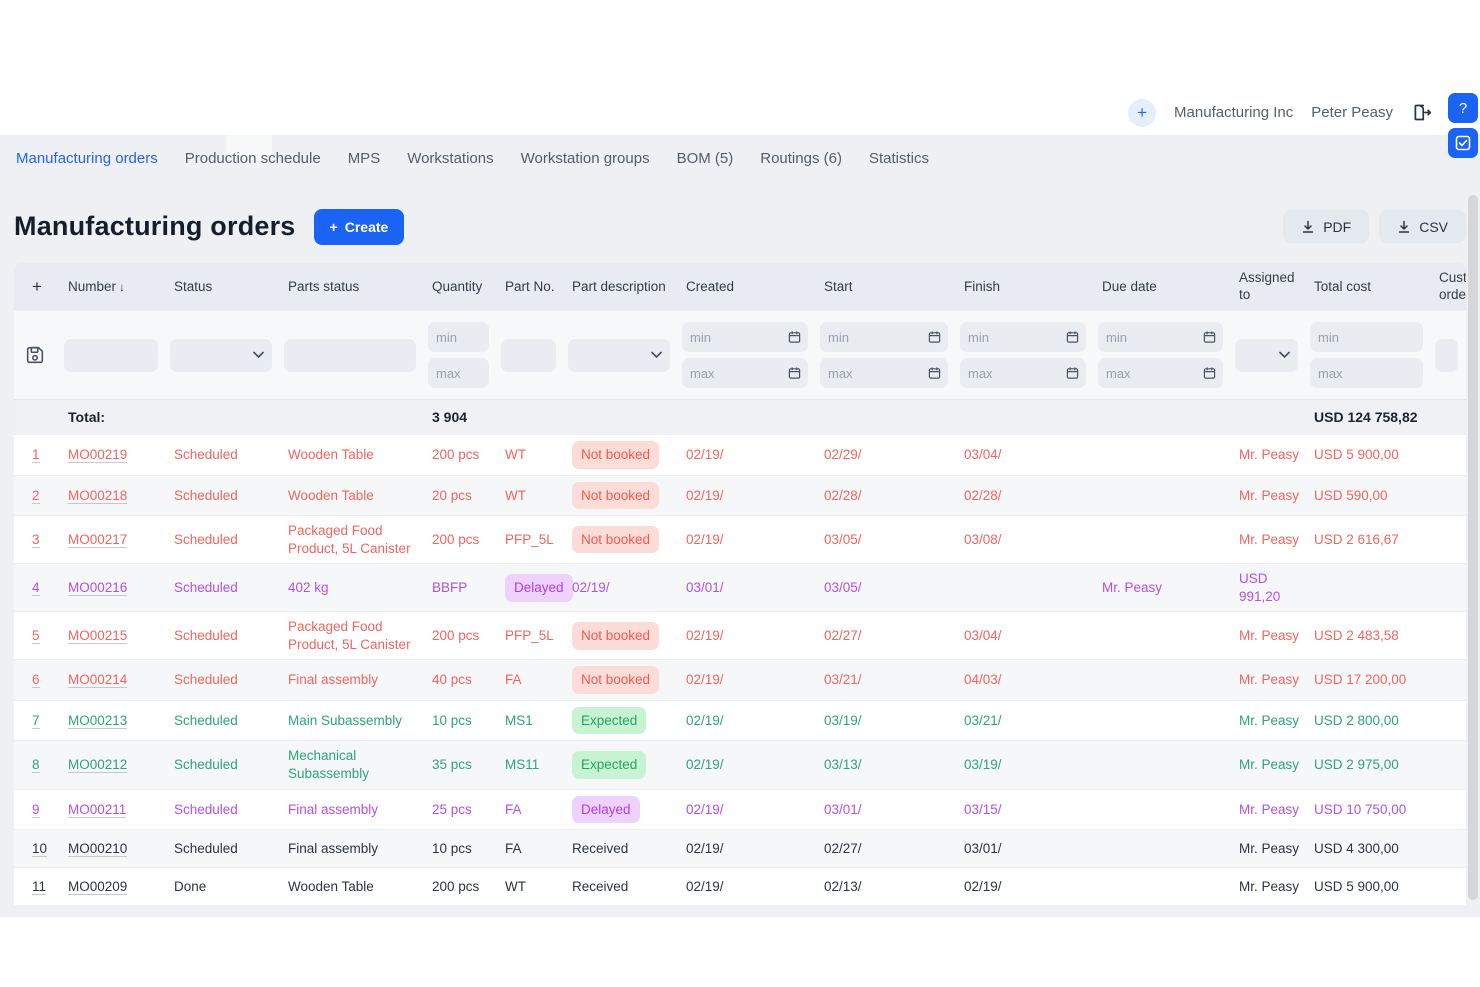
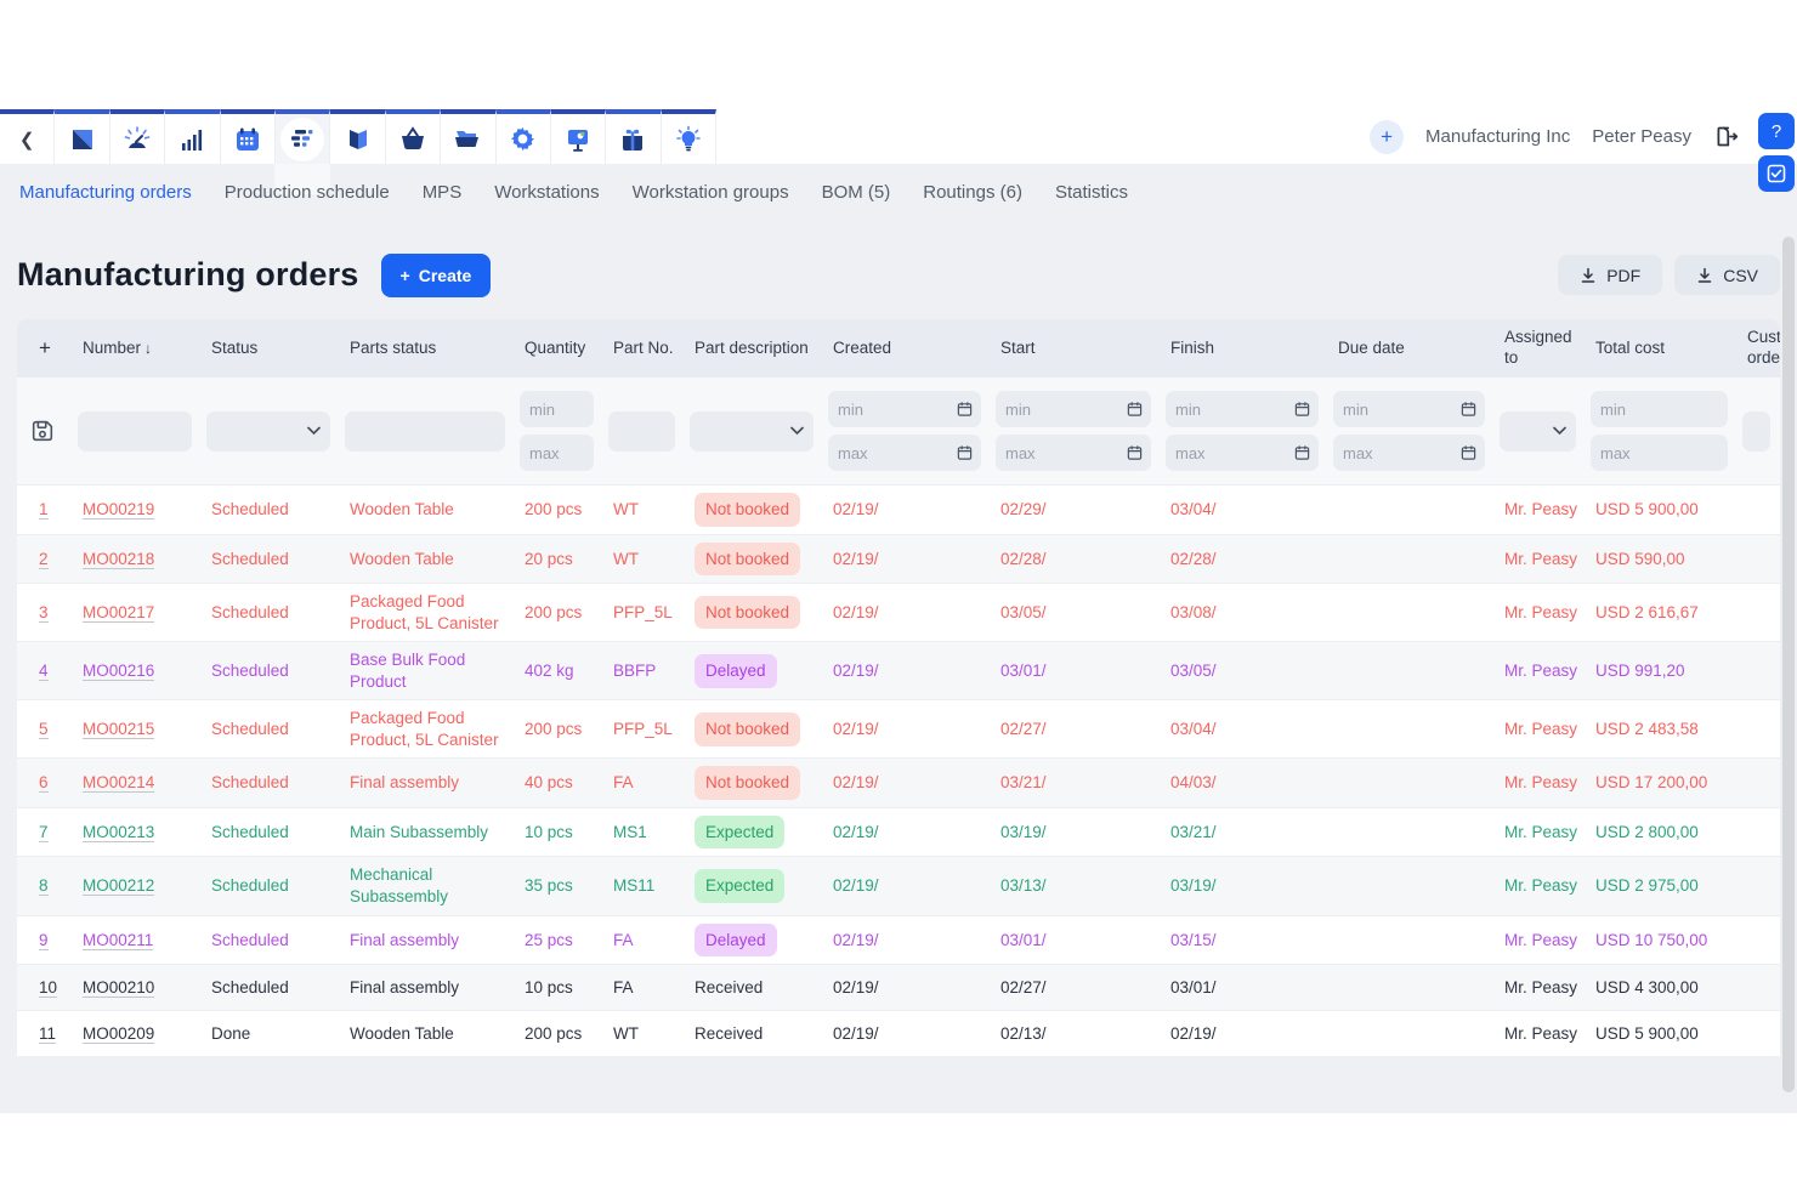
+ ❮
  +
  Manufacturing Inc
  Peter Peasy
  ?
  Manufacturing orders
  Production schedule
  MPS
  Workstations
  Workstation groups
  BOM (5)
  Routings (6)
  Statistics
  Manufacturing orders
  +
  Create
  PDF
  CSV
  +
  Number ↓
  Status
  Parts status
  Quantity
  Part No.
  Part description
  Created
  Start
  Finish
  Due date
  Assigned to
  Total cost
  min
  max
  min
  max
  min
  max
  min
  max
  min
  max
  min
  max
- Total:
- 3 904
- USD 124 758,82
  1
  MO00219
  Scheduled
  Wooden Table
  200 pcs
  WT
  Not booked
  02/19/
  02/29/
  03/04/
  Mr. Peasy
  USD 5 900,00
  2
  MO00218
  Scheduled
  Wooden Table
  20 pcs
  WT
  Not booked
  02/19/
  02/28/
  02/28/
  Mr. Peasy
  USD 590,00
  3
  MO00217
  Scheduled
  Packaged Food Product, 5L Canister
  200 pcs
  PFP_5L
  Not booked
  02/19/
  03/05/
  03/08/
  Mr. Peasy
  USD 2 616,67
  4
  MO00216
  Scheduled
+ Base Bulk Food Product
  402 kg
  BBFP
  Delayed
  02/19/
  03/01/
  03/05/
  Mr. Peasy
  USD 991,20
  5
  MO00215
  Scheduled
  Packaged Food Product, 5L Canister
  200 pcs
  PFP_5L
  Not booked
  02/19/
  02/27/
  03/04/
  Mr. Peasy
  USD 2 483,58
  6
  MO00214
  Scheduled
  Final assembly
  40 pcs
  FA
  Not booked
  02/19/
  03/21/
  04/03/
  Mr. Peasy
  USD 17 200,00
  7
  MO00213
  Scheduled
  Main Subassembly
  10 pcs
  MS1
  Expected
  02/19/
  03/19/
  03/21/
  Mr. Peasy
  USD 2 800,00
  8
  MO00212
  Scheduled
  Mechanical Subassembly
  35 pcs
  MS11
  Expected
  02/19/
  03/13/
  03/19/
  Mr. Peasy
  USD 2 975,00
  9
  MO00211
  Scheduled
  Final assembly
  25 pcs
  FA
  Delayed
  02/19/
  03/01/
  03/15/
  Mr. Peasy
  USD 10 750,00
  10
  MO00210
  Scheduled
  Final assembly
  10 pcs
  FA
  Received
  02/19/
  02/27/
  03/01/
  Mr. Peasy
  USD 4 300,00
  11
  MO00209
  Done
  Wooden Table
  200 pcs
  WT
  Received
  02/19/
  02/13/
  02/19/
  Mr. Peasy
  USD 5 900,00
